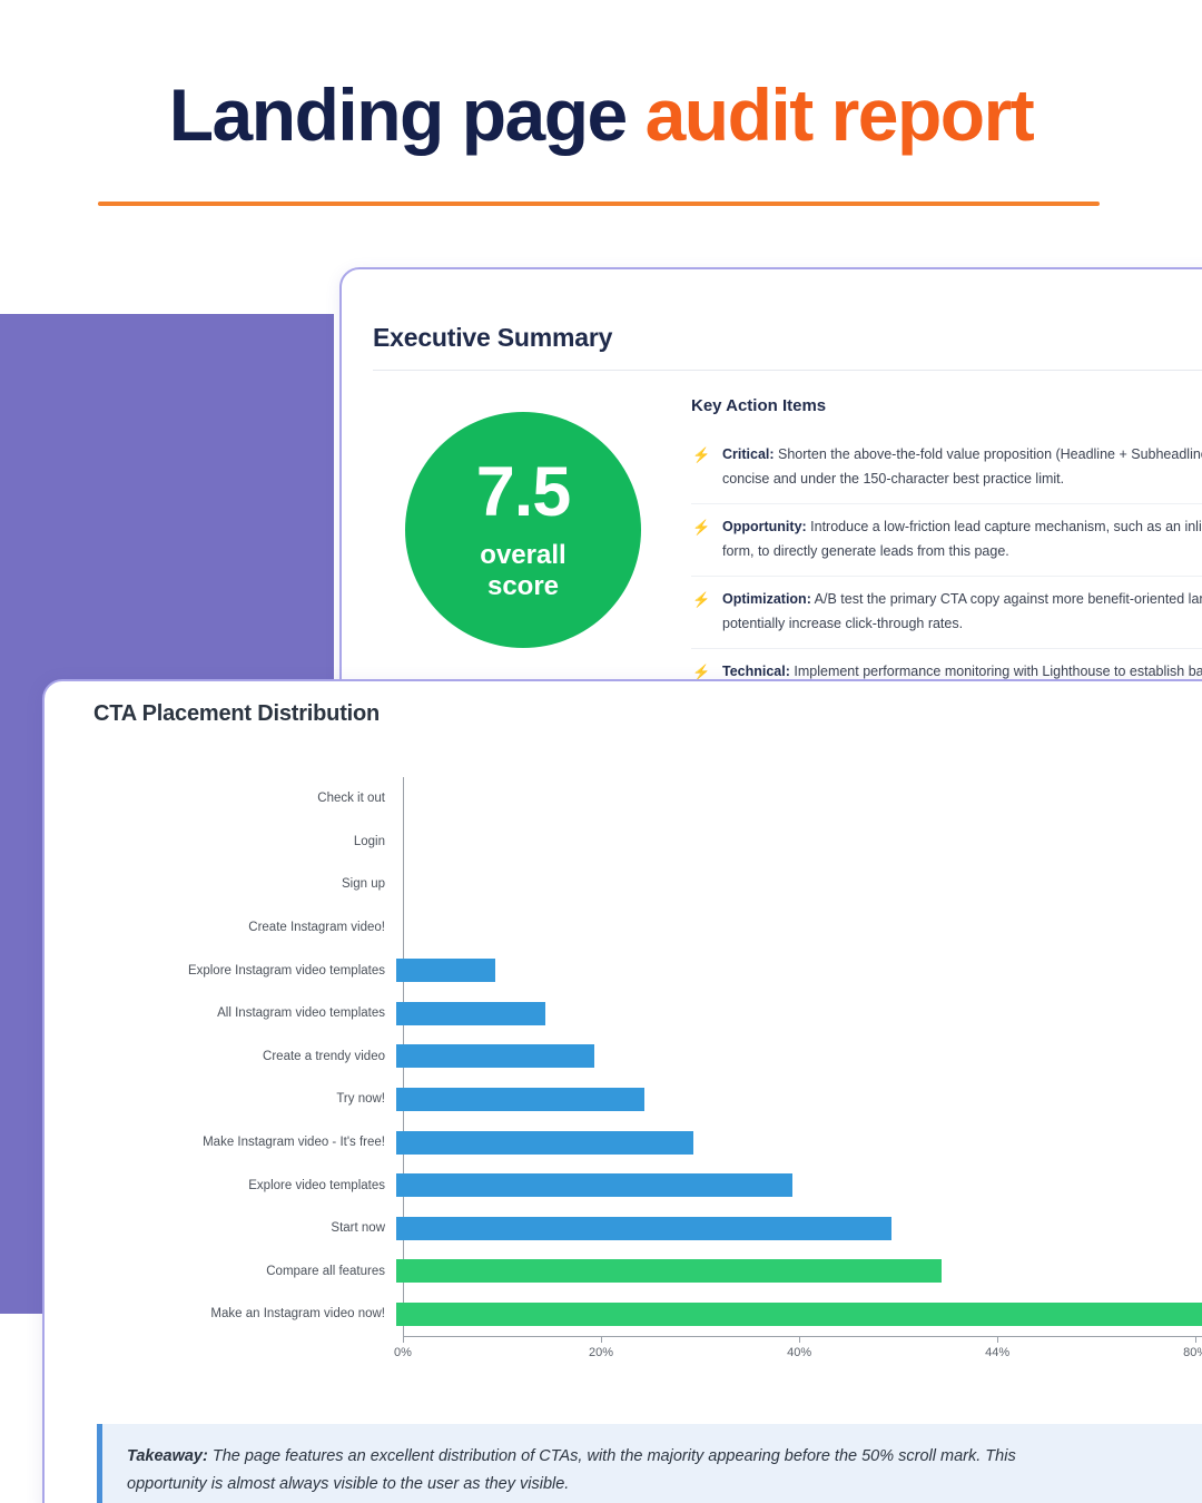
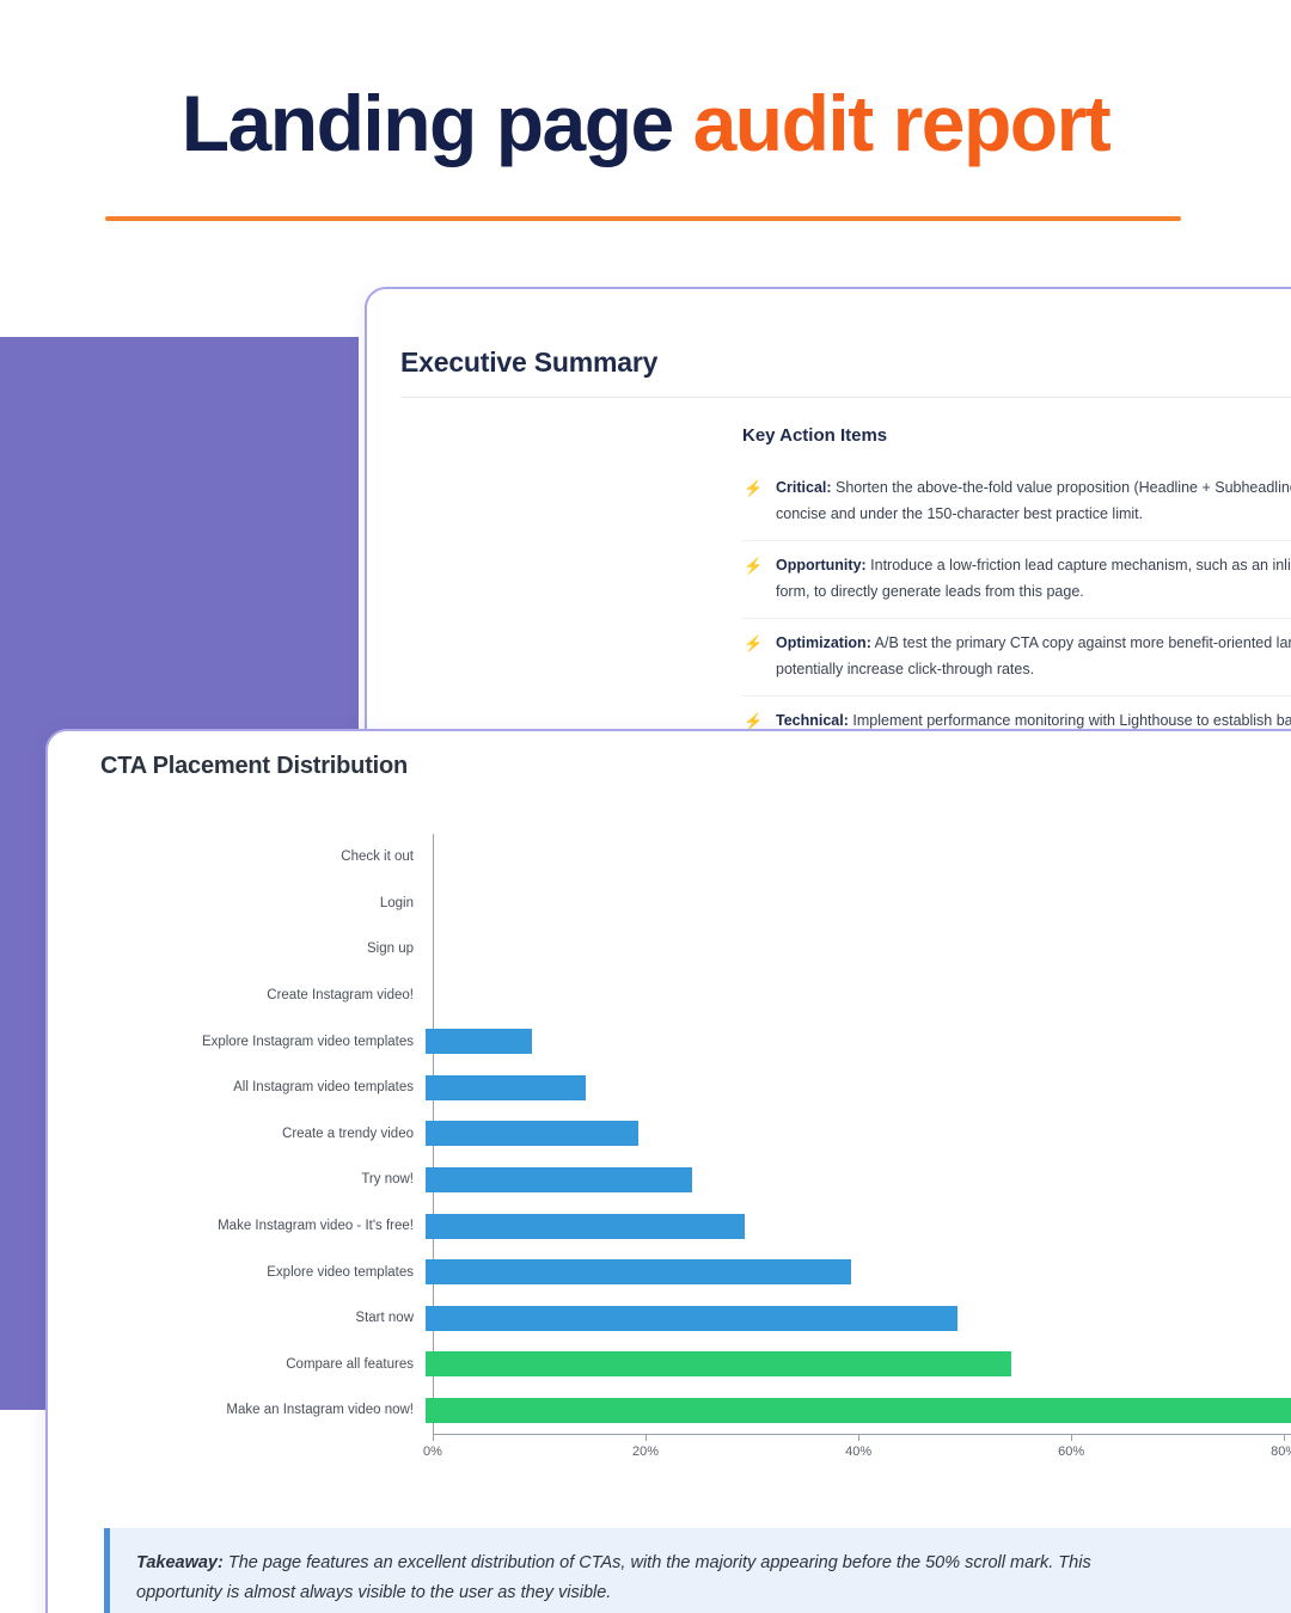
  Landing page audit report
  Executive Summary
- 7.5
- overall
- score
  Key Action Items
  ⚡
  Critical: Shorten the above-the-fold value proposition (Headline + Subheadlin
  concise and under the 150-character best practice limit.
  ⚡
  Opportunity: Introduce a low-friction lead capture mechanism, such as an inli
  form, to directly generate leads from this page.
  ⚡
  Optimization: A/B test the primary CTA copy against more benefit-oriented la
  potentially increase click-through rates.
  ⚡
  Technical: Implement performance monitoring with Lighthouse to establish ba
  CTA Placement Distribution
  Check it out
  Login
  Sign up
  Create Instagram video!
  Explore Instagram video templates
  All Instagram video templates
  Create a trendy video
  Try now!
  Make Instagram video - It's free!
  Explore video templates
  Start now
  Compare all features
  Make an Instagram video now!
  0%
  20%
  40%
- 44%
+ 60%
  Takeaway: The page features an excellent distribution of CTAs, with the majority appearing before the 50% scroll mark. This
  opportunity is almost always visible to the user as they visible.
